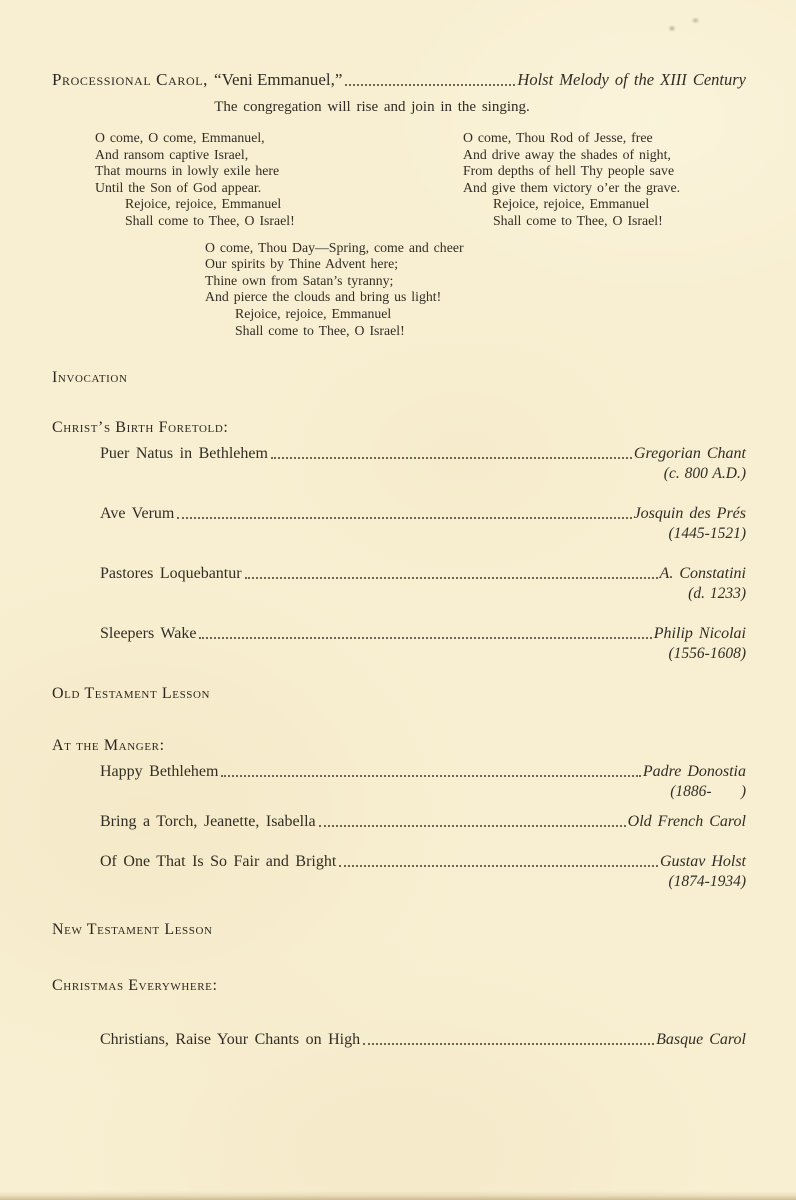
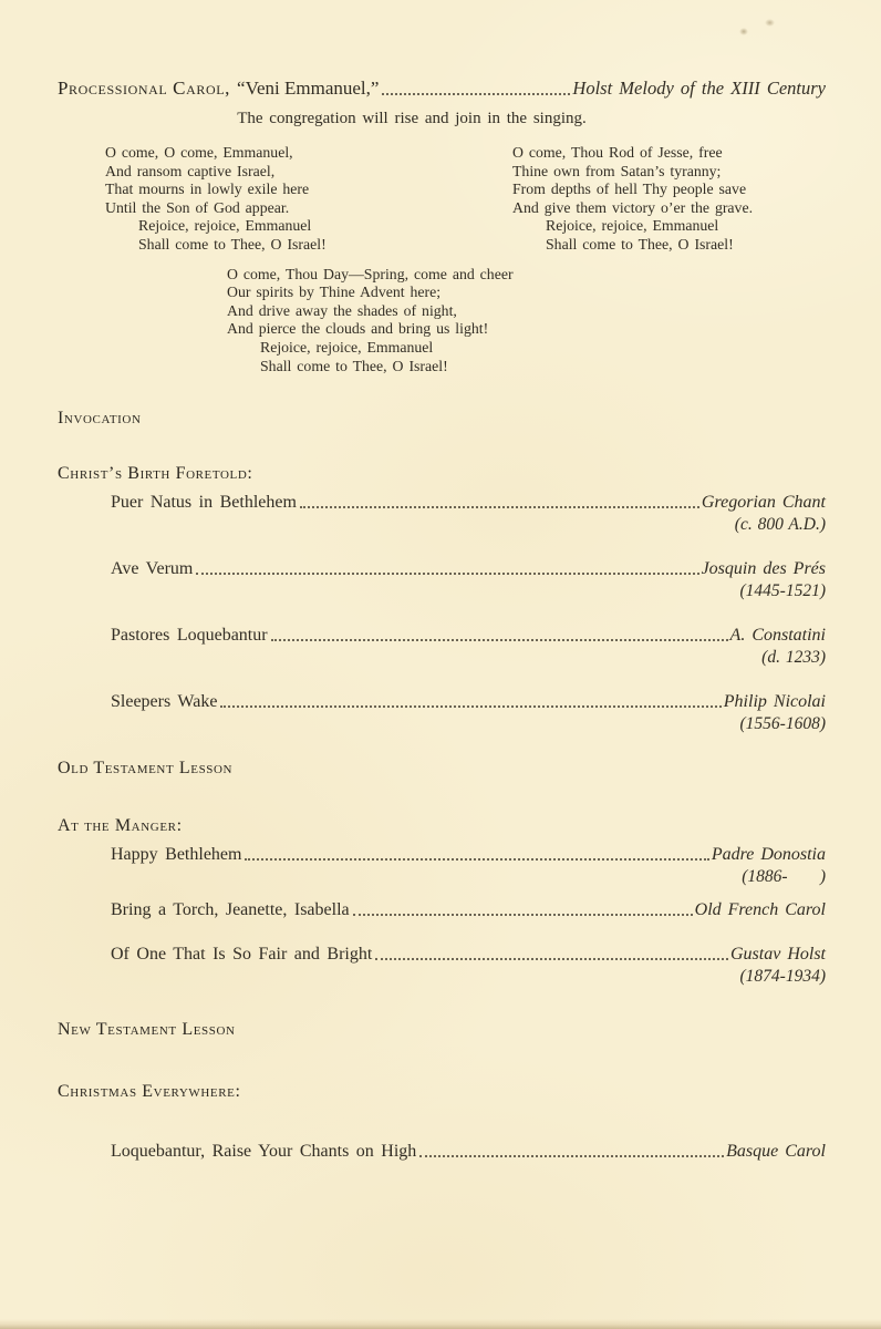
  Processional Carol,
  “Veni Emmanuel,”
  Holst Melody of the XIII Century
  The congregation will rise and join in the singing.
  O come, O come, Emmanuel,
  And ransom captive Israel,
  That mourns in lowly exile here
  Until the Son of God appear.
  Rejoice, rejoice, Emmanuel
  Shall come to Thee, O Israel!
  O come, Thou Rod of Jesse, free
- And drive away the shades of night,
+ Thine own from Satan’s tyranny;
  From depths of hell Thy people save
  And give them victory o’er the grave.
  Rejoice, rejoice, Emmanuel
  Shall come to Thee, O Israel!
  O come, Thou Day—Spring, come and cheer
  Our spirits by Thine Advent here;
- Thine own from Satan’s tyranny;
+ And drive away the shades of night,
  And pierce the clouds and bring us light!
  Rejoice, rejoice, Emmanuel
  Shall come to Thee, O Israel!
  Invocation
  Christ’s Birth Foretold:
  Puer Natus in Bethlehem
  Gregorian Chant
  (c. 800 A.D.)
  Ave Verum
  Josquin des Prés
  (1445-1521)
  Pastores Loquebantur
  A. Constatini
  (d. 1233)
  Sleepers Wake
  Philip Nicolai
  (1556-1608)
  Old Testament Lesson
  At the Manger:
  Happy Bethlehem
  Padre Donostia
  (1886- )
  Bring a Torch, Jeanette, Isabella
  Old French Carol
  Of One That Is So Fair and Bright
  Gustav Holst
  (1874-1934)
  New Testament Lesson
  Christmas Everywhere:
- Christians, Raise Your Chants on High
+ Loquebantur, Raise Your Chants on High
  Basque Carol
